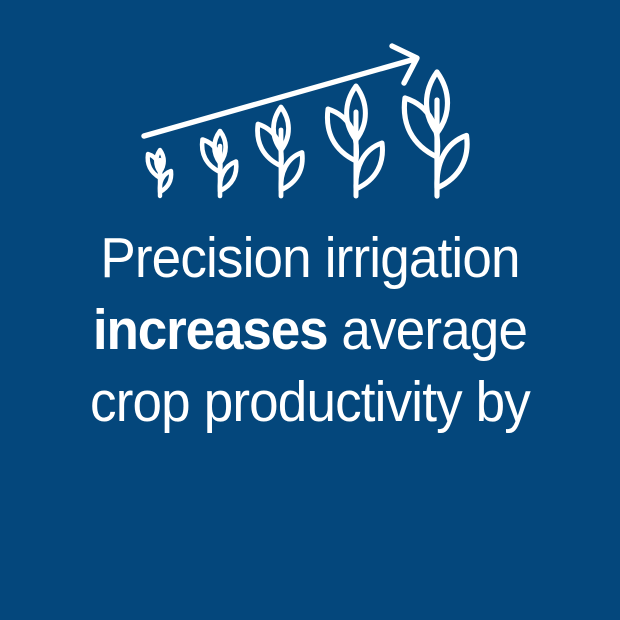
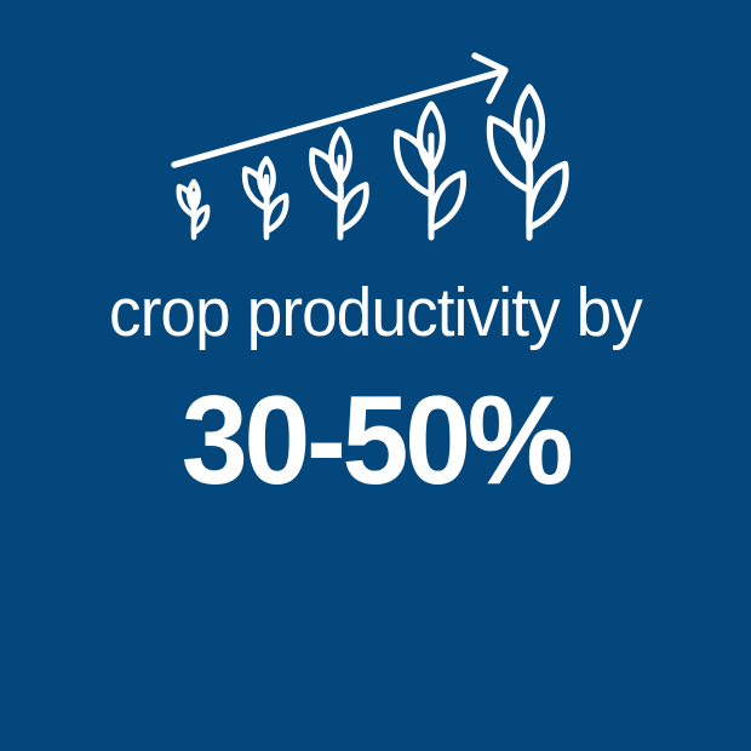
- Precision irrigation
- increases average
  crop productivity by
+ 30-50%
